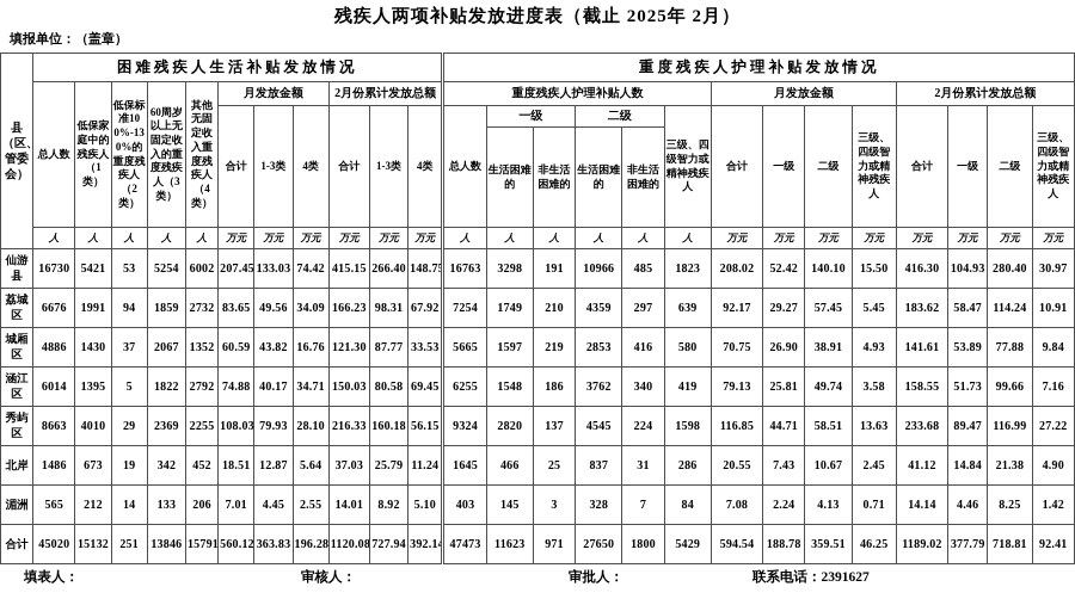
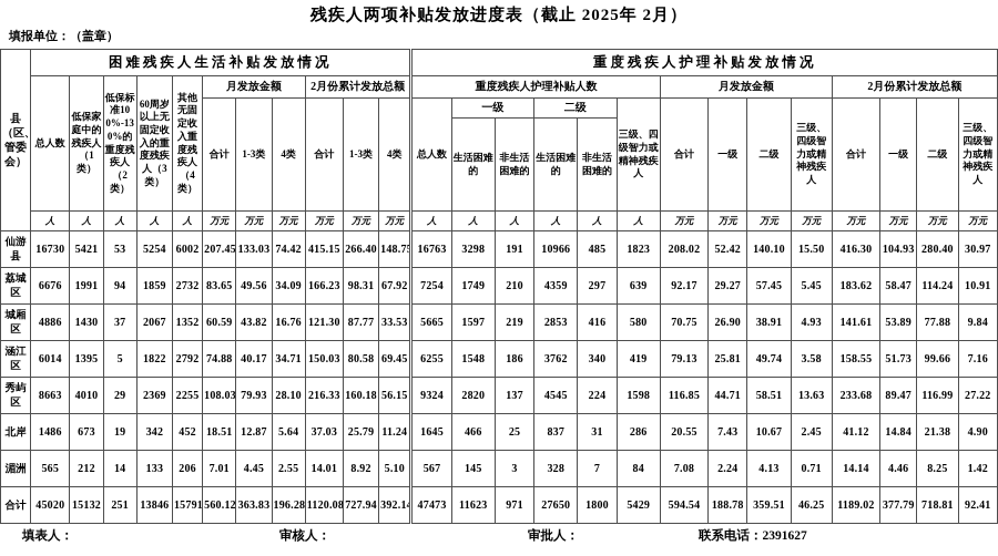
  残疾人两项补贴发放进度表（截止 2025年 2月）
  填报单位：（盖章）
  县（区、管委会）	困难残疾人生活补贴发放情况	重度残疾人护理补贴发放情况
  总人数	低保家庭中的残疾人（1类）	低保标准100%-130%的重度残疾人（2类）	60周岁以上无固定收入的重度残疾人（3类）	其他无固定收入重度残疾人（4类）	月发放金额	2月份累计发放总额	重度残疾人护理补贴人数	月发放金额	2月份累计发放总额
  合计	1-3类	4类	合计	1-3类	4类	总人数	一级	二级	三级、四级智力或精神残疾人	合计	一级	二级	三级、四级智力或精神残疾人	合计	一级	二级	三级、四级智力或精神残疾人
  生活困难的	非生活困难的	生活困难的	非生活困难的
  人	人	人	人	人	万元	万元	万元	万元	万元	万元	人	人	人	人	人	人	万元	万元	万元	万元	万元	万元	万元	万元
  仙游县	16730	5421	53	5254	6002	207.45	133.03	74.42	415.15	266.40	148.75	16763	3298	191	10966	485	1823	208.02	52.42	140.10	15.50	416.30	104.93	280.40	30.97
  荔城区	6676	1991	94	1859	2732	83.65	49.56	34.09	166.23	98.31	67.92	7254	1749	210	4359	297	639	92.17	29.27	57.45	5.45	183.62	58.47	114.24	10.91
  城厢区	4886	1430	37	2067	1352	60.59	43.82	16.76	121.30	87.77	33.53	5665	1597	219	2853	416	580	70.75	26.90	38.91	4.93	141.61	53.89	77.88	9.84
  涵江区	6014	1395	5	1822	2792	74.88	40.17	34.71	150.03	80.58	69.45	6255	1548	186	3762	340	419	79.13	25.81	49.74	3.58	158.55	51.73	99.66	7.16
  秀屿区	8663	4010	29	2369	2255	108.03	79.93	28.10	216.33	160.18	56.15	9324	2820	137	4545	224	1598	116.85	44.71	58.51	13.63	233.68	89.47	116.99	27.22
  北岸	1486	673	19	342	452	18.51	12.87	5.64	37.03	25.79	11.24	1645	466	25	837	31	286	20.55	7.43	10.67	2.45	41.12	14.84	21.38	4.90
- 湄洲	565	212	14	133	206	7.01	4.45	2.55	14.01	8.92	5.10	403	145	3	328	7	84	7.08	2.24	4.13	0.71	14.14	4.46	8.25	1.42
+ 湄洲	565	212	14	133	206	7.01	4.45	2.55	14.01	8.92	5.10	567	145	3	328	7	84	7.08	2.24	4.13	0.71	14.14	4.46	8.25	1.42
  合计	45020	15132	251	13846	15791	560.12	363.83	196.28	1120.08	727.94	392.14	47473	11623	971	27650	1800	5429	594.54	188.78	359.51	46.25	1189.02	377.79	718.81	92.41
  填表人：
  审核人：
  审批人：
  联系电话：2391627
